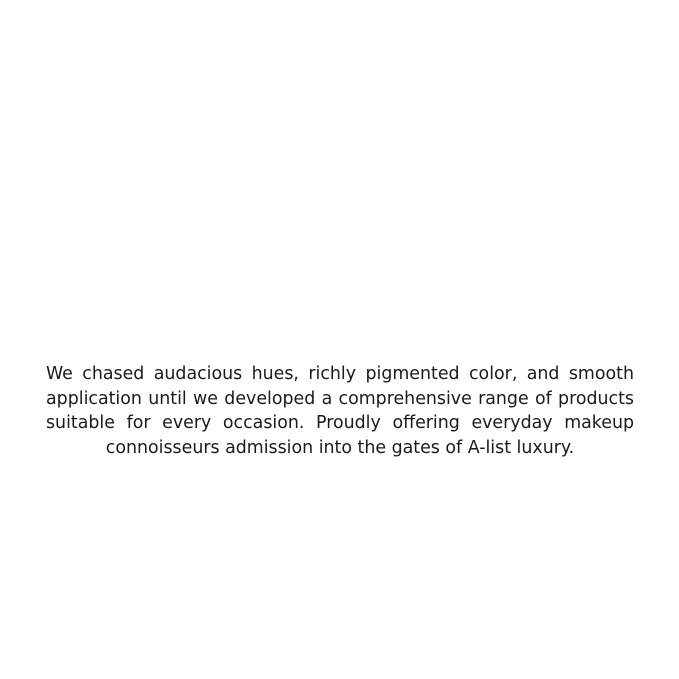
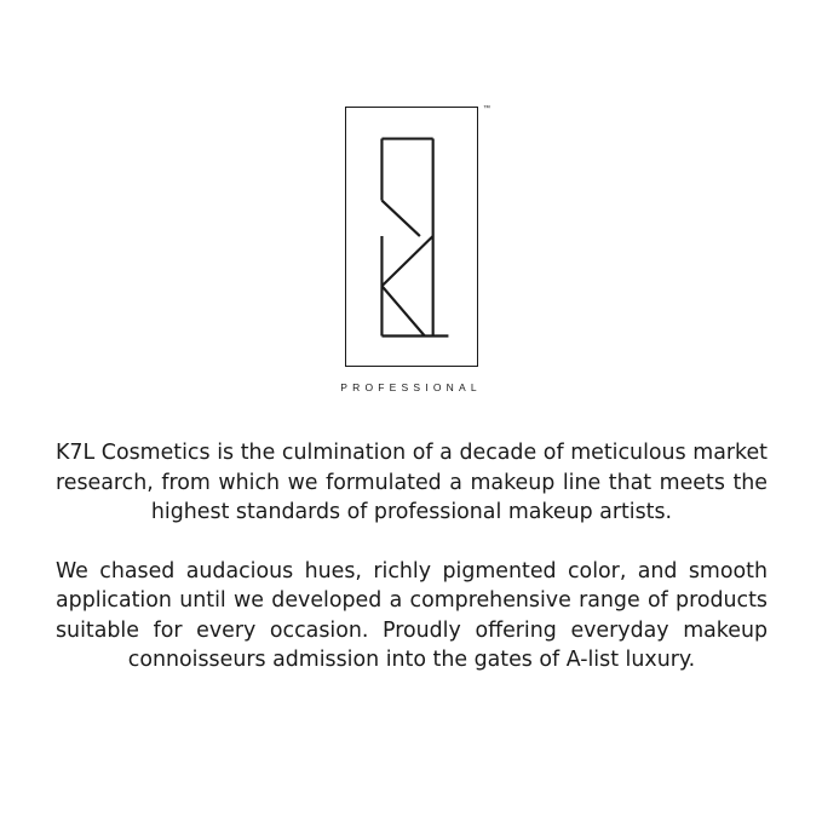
+ PROFESSIONAL
+ K7L Cosmetics is the culmination of a decade of meticulous market research, from which we formulated a makeup line that meets the highest standards of professional makeup artists.
  We chased audacious hues, richly pigmented color, and smooth application until we developed a comprehensive range of products suitable for every occasion. Proudly offering everyday makeup connoisseurs admission into the gates of A-list luxury.
